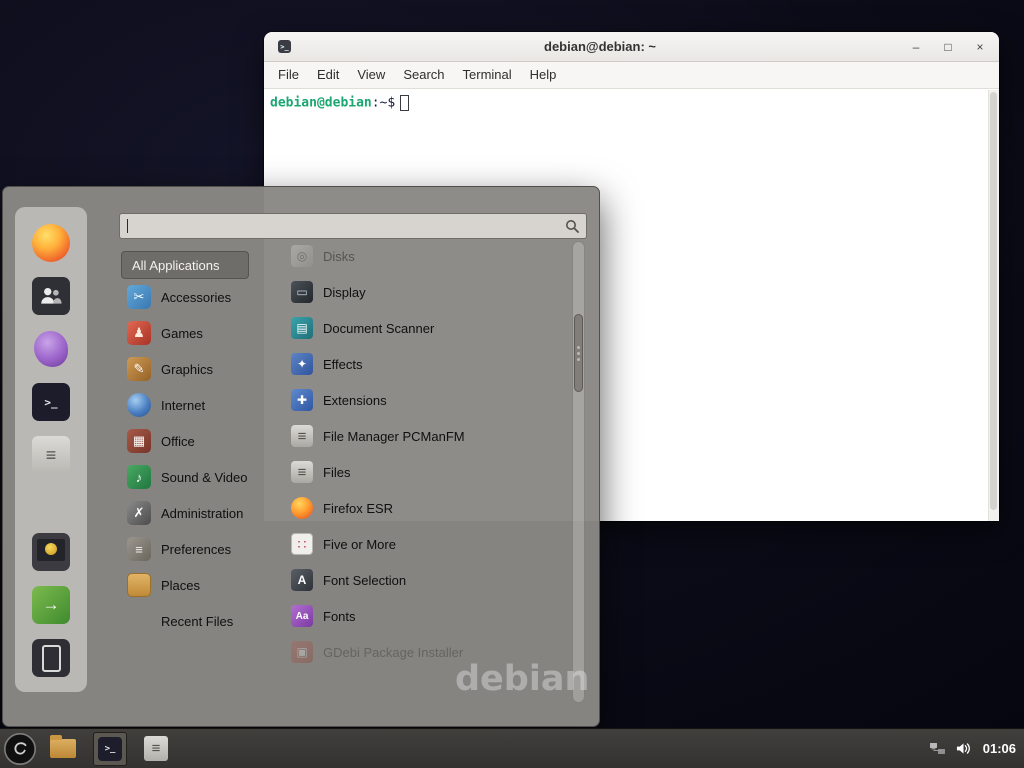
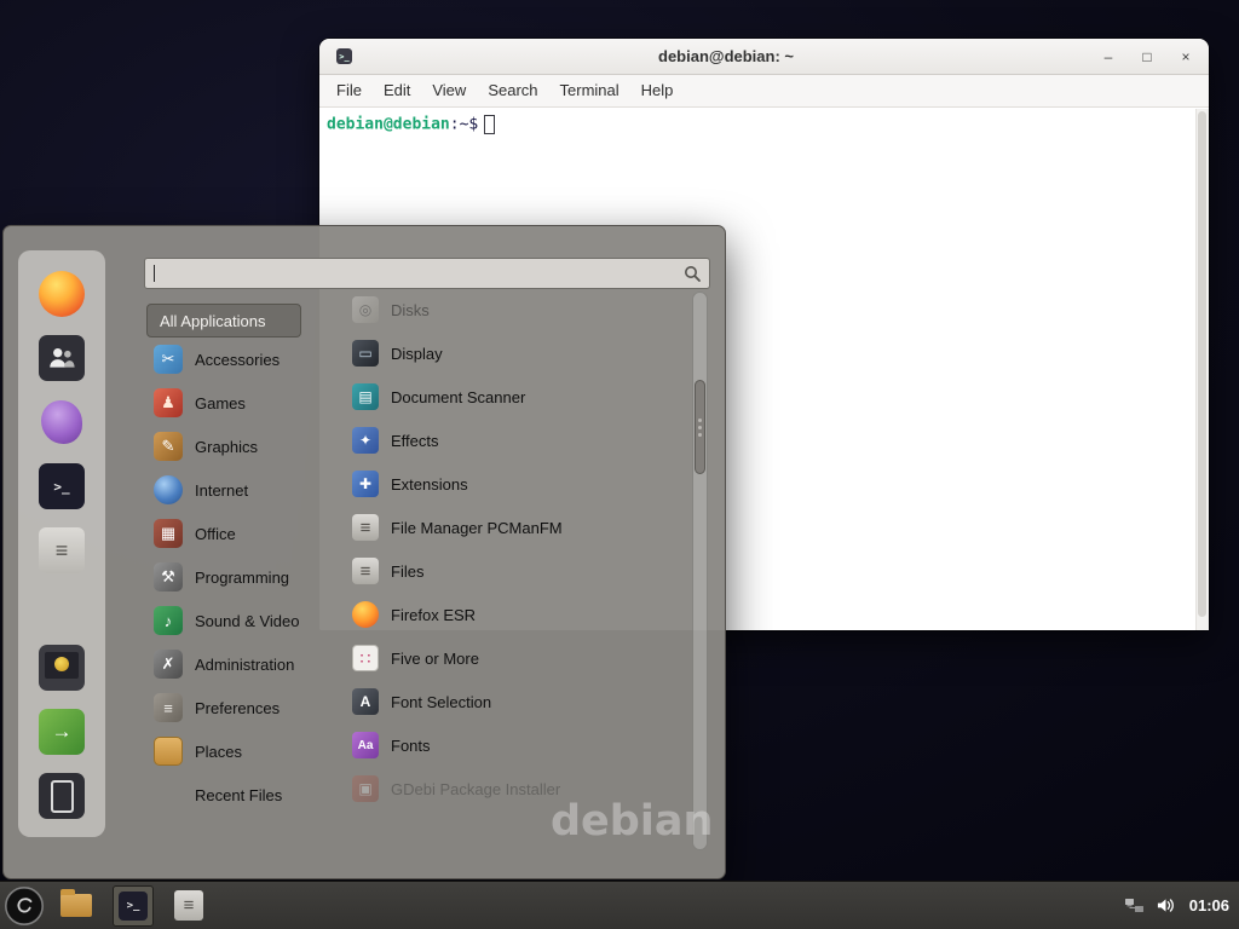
  debian@debian: ~
  –
  □
  ×
  File
  Edit
  View
  Search
  Terminal
  Help
  debian@debian:~$
  All Applications
  Accessories
  Games
  Graphics
  Internet
  Office
+ Programming
  Sound & Video
  Administration
  Preferences
  Places
  Recent Files
  Disks
  Display
  Document Scanner
  Effects
  Extensions
  File Manager PCManFM
  Files
  Firefox ESR
  Five or More
  Font Selection
  Fonts
  GDebi Package Installer
  debian
  01:06
